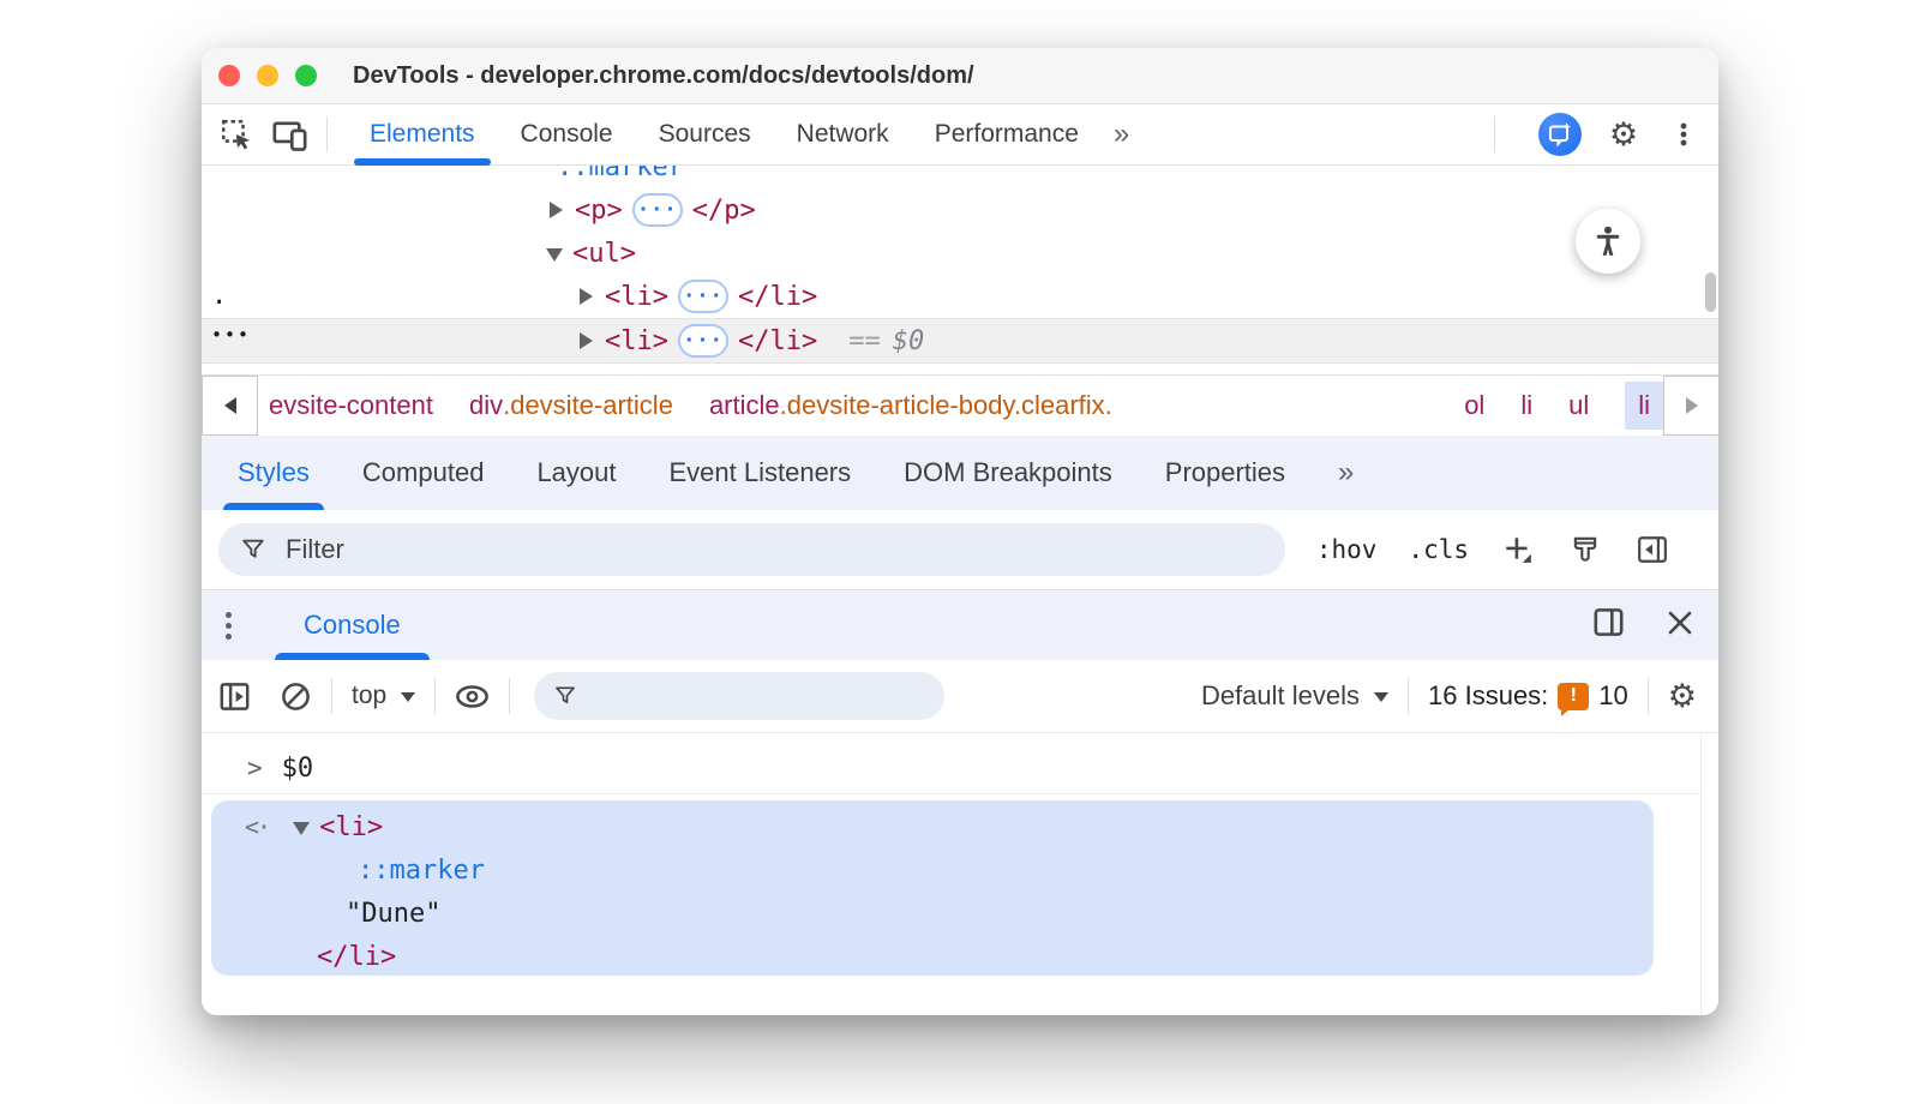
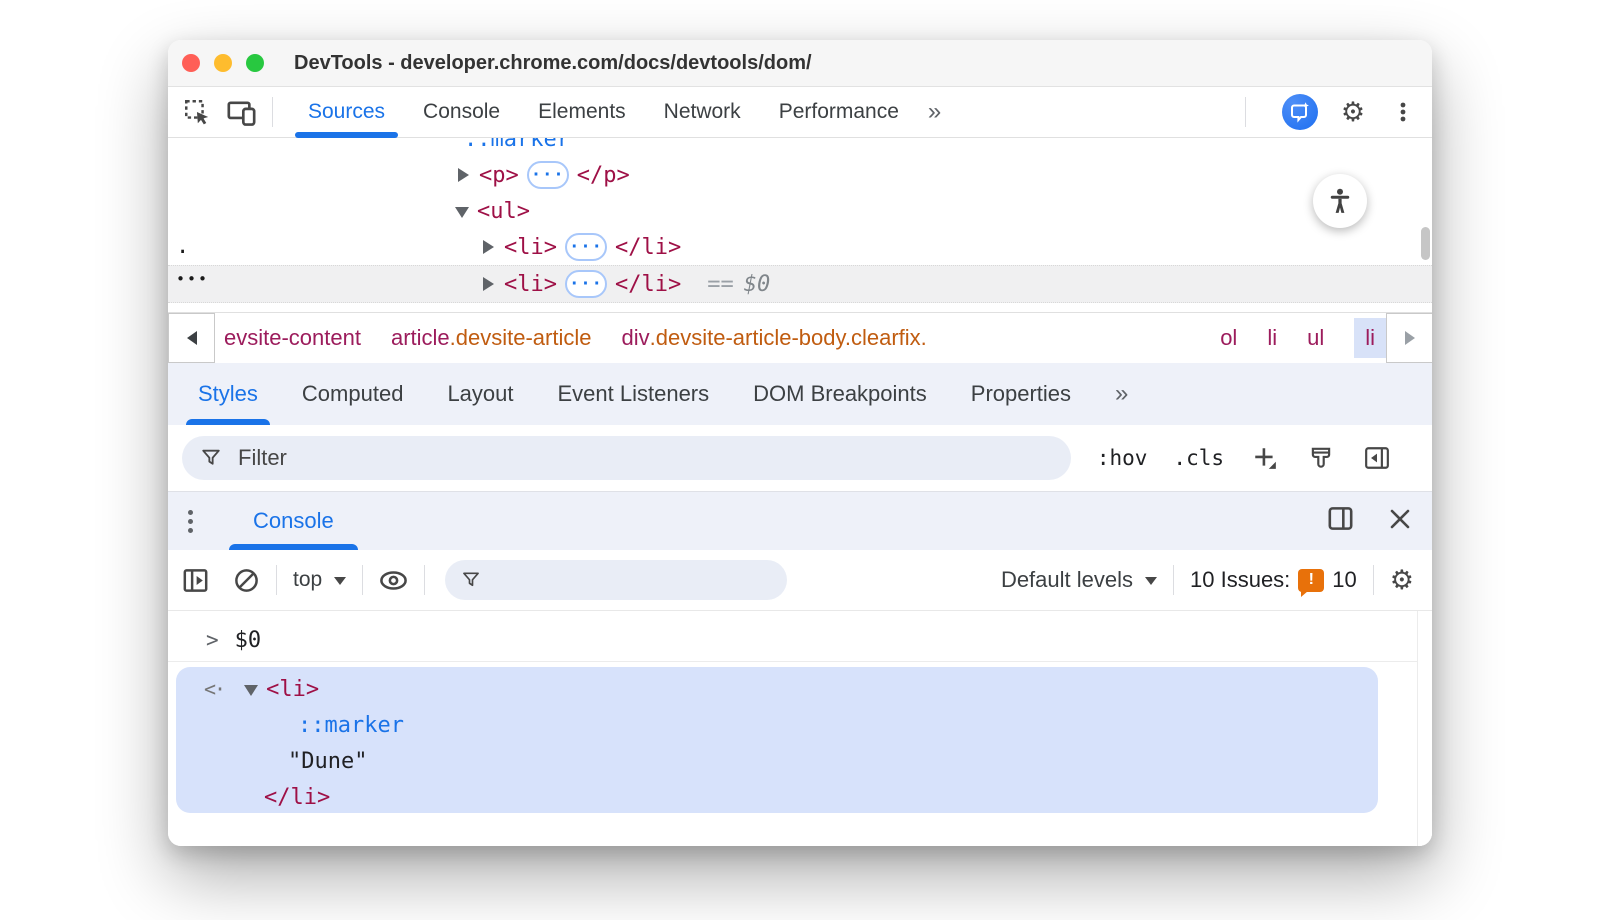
  DevTools - developer.chrome.com/docs/devtools/dom/
- Elements
+ Sources
  Console
- Sources
+ Elements
  Network
  Performance
  »
  ⚙
  ::marker
  <p>
  ···
  </p>
  <ul>
  <li>
  ···
  </li>
  <li>
  ···
  </li>
  ==
  $0
  .
  •••
  evsite-content
- div
+ article
  .devsite-article
- article
+ div
  .devsite-article-body.clearfix.
  ol
  li
  ul
  li
  Styles
  Computed
  Layout
  Event Listeners
  DOM Breakpoints
  Properties
  »
  Filter
  :hov
  .cls
  Console
  top
  Default levels
- 16 Issues:
+ 10 Issues:
  !
  10
  ⚙
  >
  $0
  <·
  <li>
  ::marker
  "Dune"
  </li>
